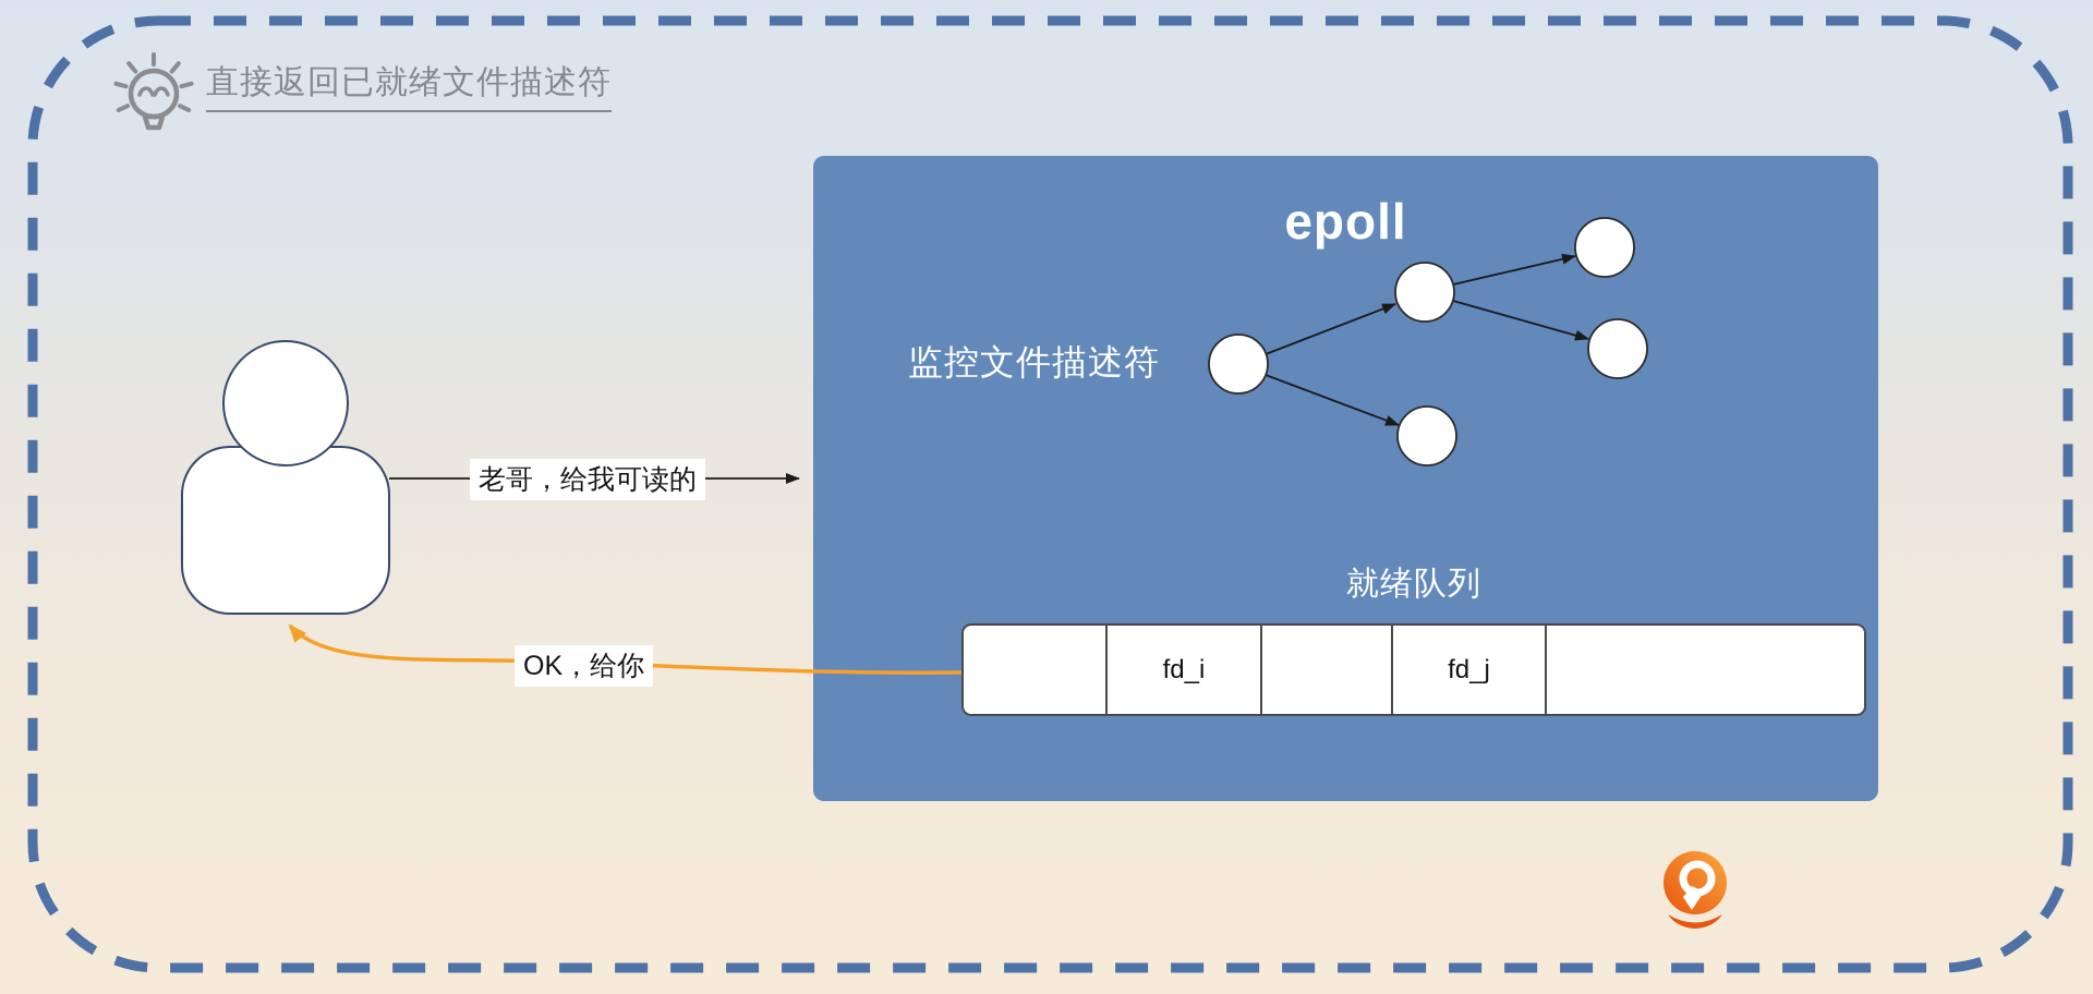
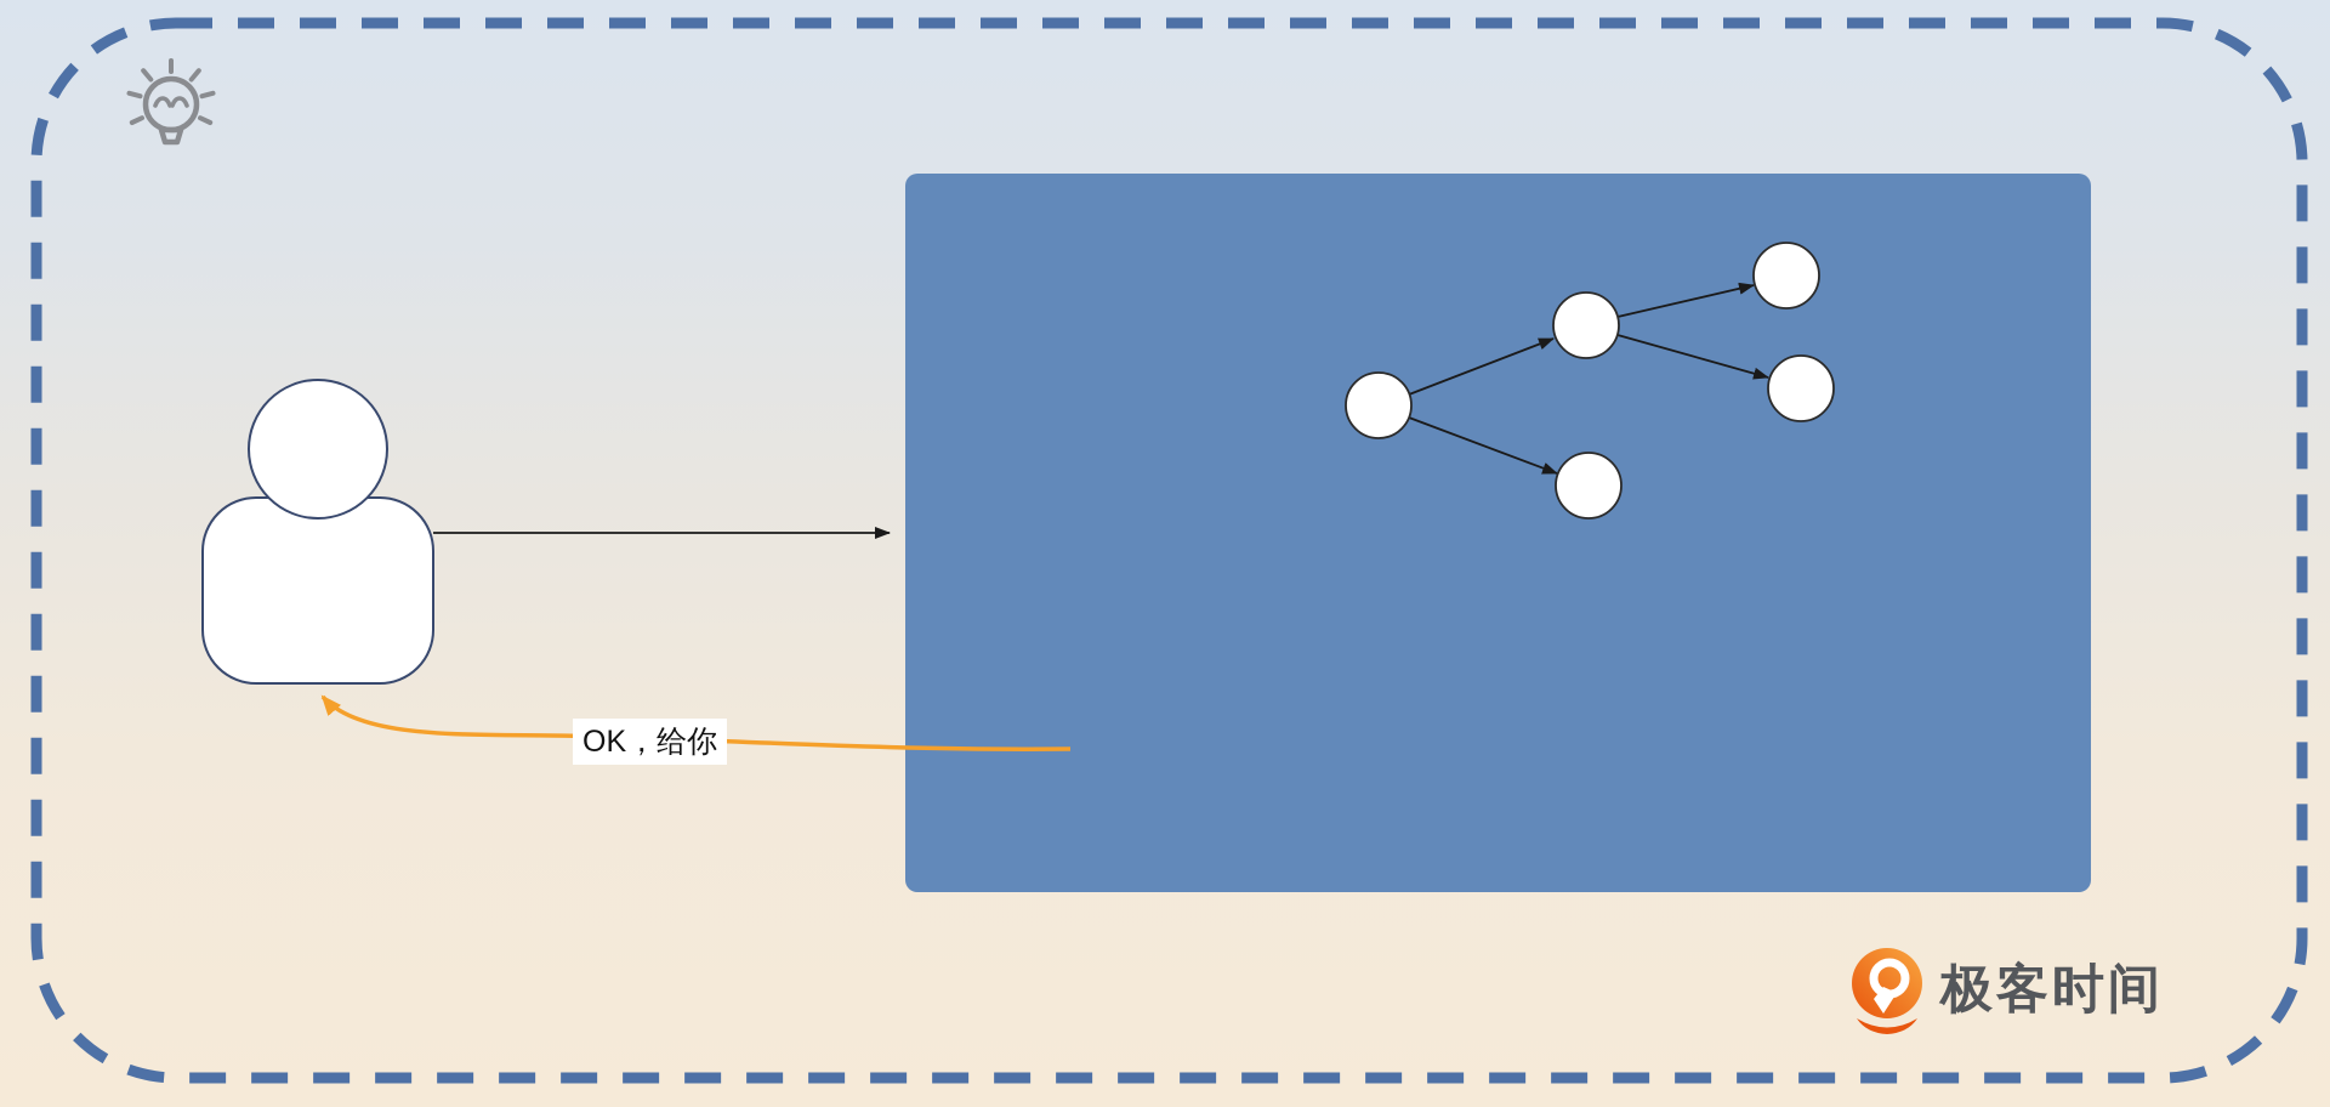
- fd_i
- fd_j
- 直接返回已就绪文件描述符
- epoll
- 监控文件描述符
- 就绪队列
- 老哥，给我可读的
  OK，给你
+ 极客时间
